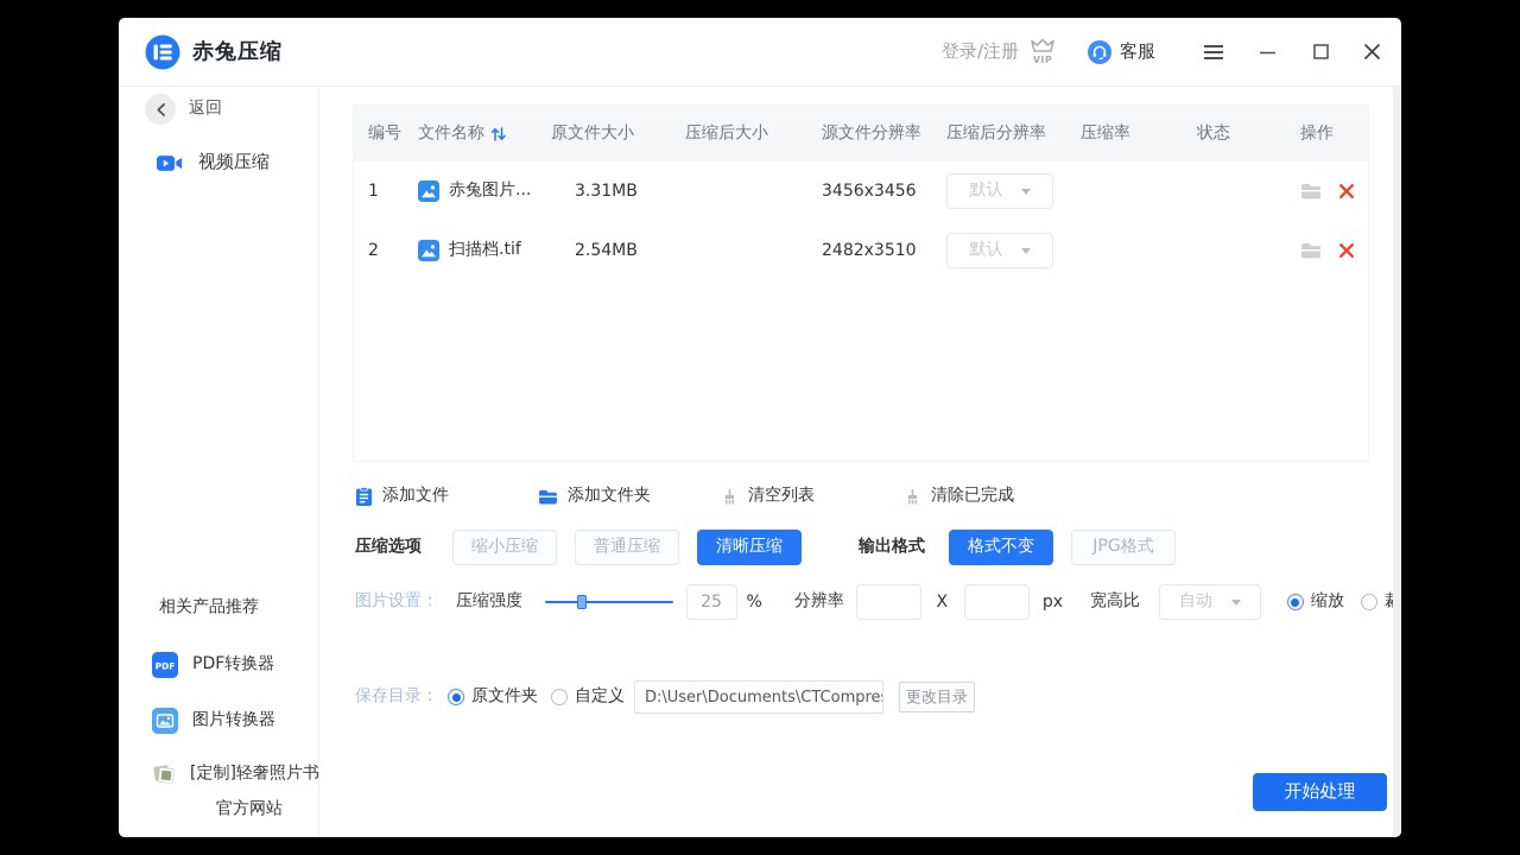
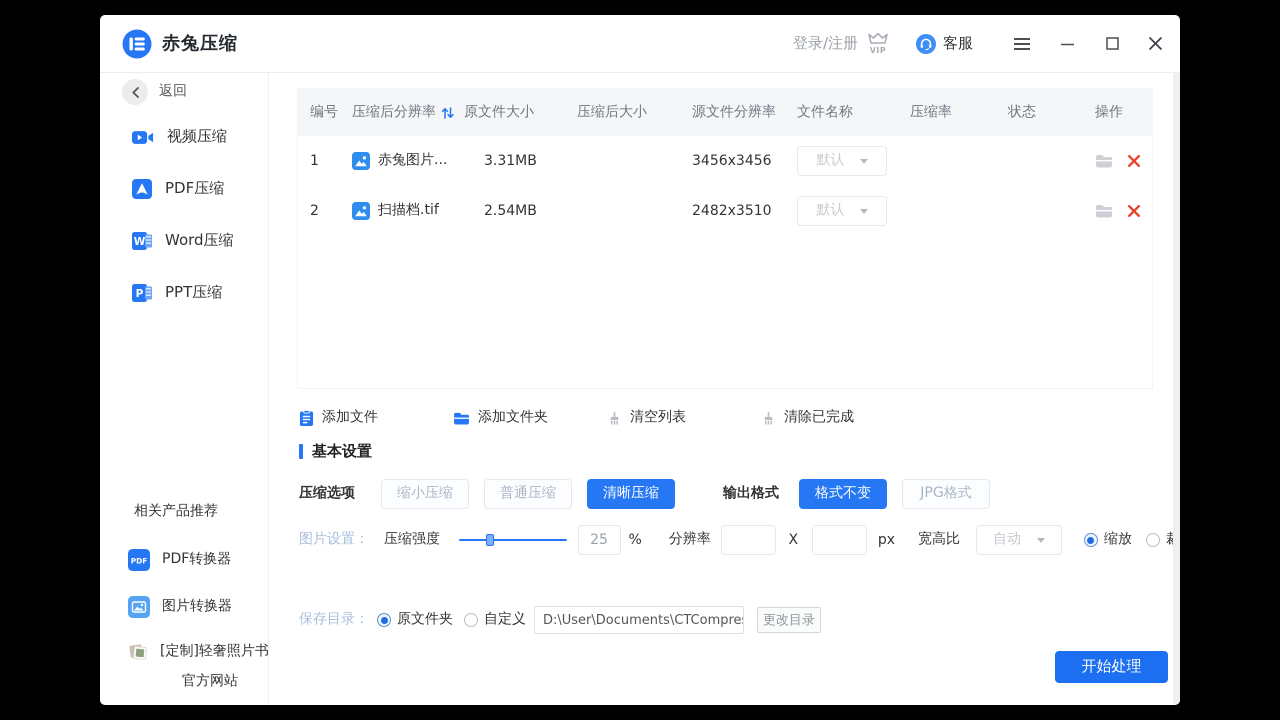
  赤兔压缩
  登录/注册
  VIP
  客服
  返回
  视频压缩
+ PDF压缩
+ W
+ Word压缩
+ P
+ PPT压缩
  相关产品推荐
  PDF
  PDF转换器
  图片转换器
  [定制]轻奢照片书
  官方网站
  编号
- 文件名称
+ 压缩后分辨率
  原文件大小
  压缩后大小
  源文件分辨率
- 压缩后分辨率
+ 文件名称
  压缩率
  状态
  操作
  1
  赤兔图片...
  3.31MB
  3456x3456
  默认
  2
  扫描档.tif
  2.54MB
  2482x3510
  默认
  添加文件
  添加文件夹
  清空列表
  清除已完成
+ 基本设置
  压缩选项
  缩小压缩
  普通压缩
  清晰压缩
  输出格式
  格式不变
  JPG格式
  图片设置：
  压缩强度
  25
  %
  分辨率
  X
  px
  宽高比
  自动
  缩放
  保存目录：
  原文件夹
  自定义
  D:\User\Documents\CTCompre
  更改目录
  开始处理
